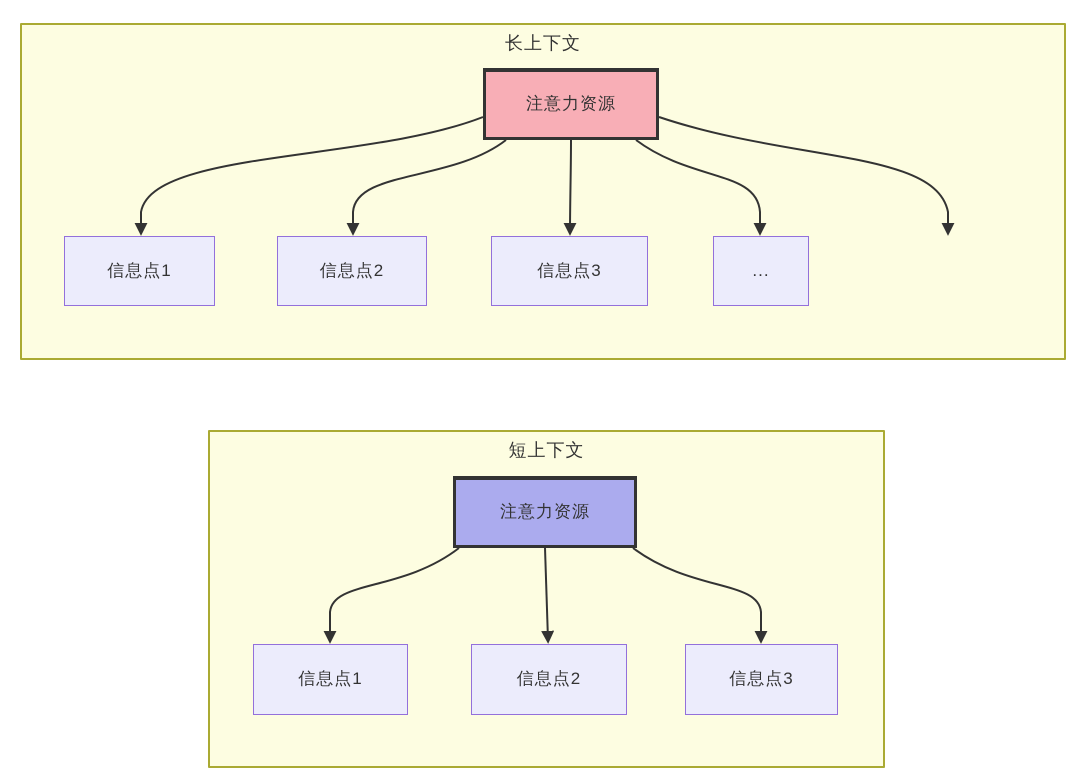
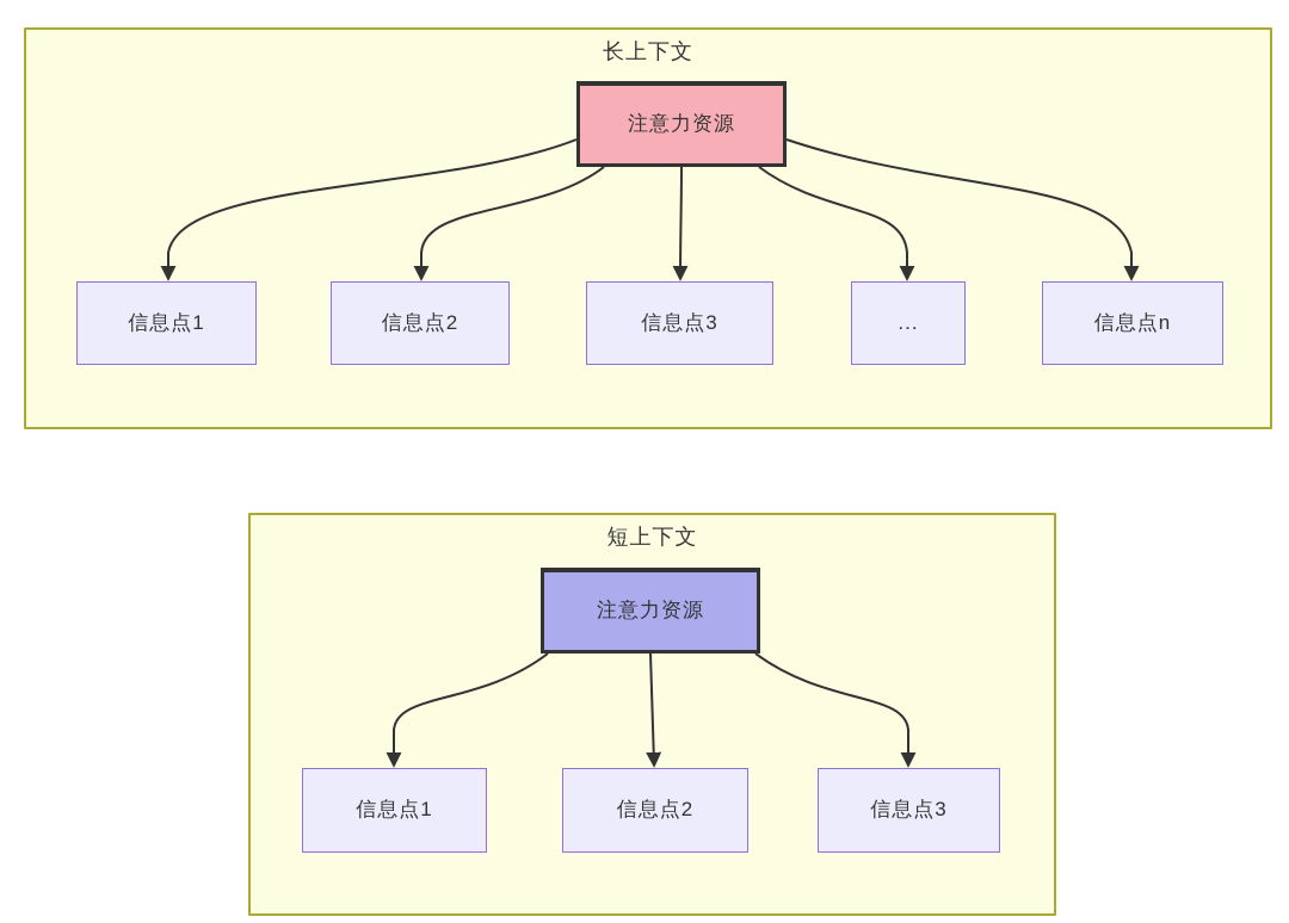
  长上下文
  短上下文
  注意力资源
  信息点1
  信息点2
  信息点3
  ...
+ 信息点n
  注意力资源
  信息点1
  信息点2
  信息点3
